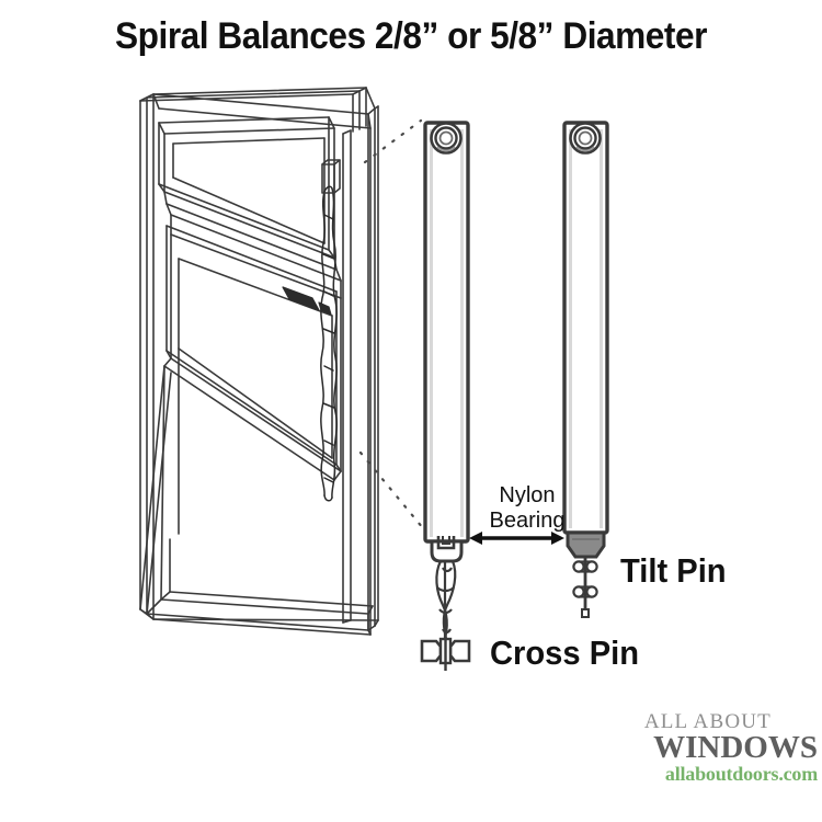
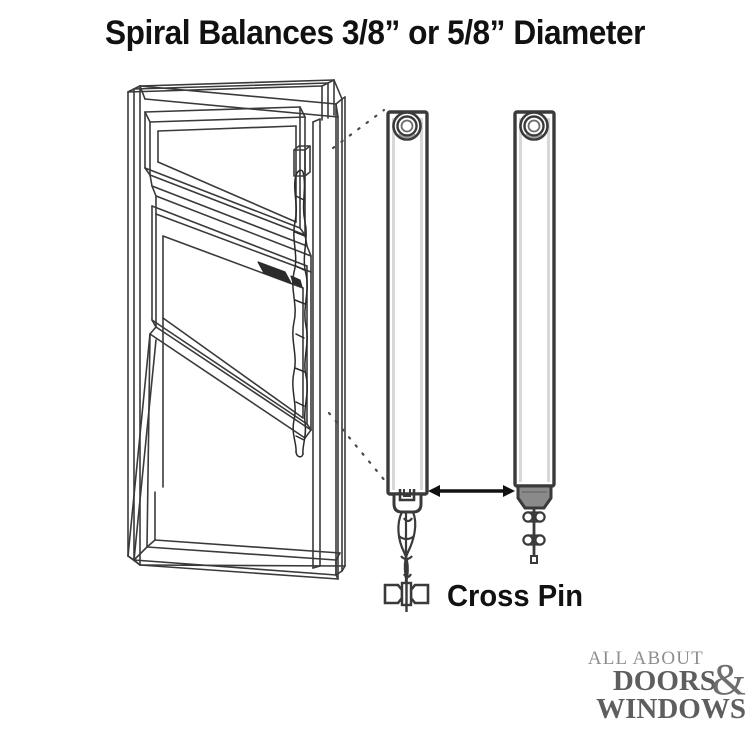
- Spiral Balances 2/8” or 5/8” Diameter
+ Spiral Balances 3/8” or 5/8” Diameter
- Nylon
- Bearing
- Tilt Pin
  Cross Pin
  ALL ABOUT
+ DOORS
+ &
  WINDOWS
- allaboutdoors.com
